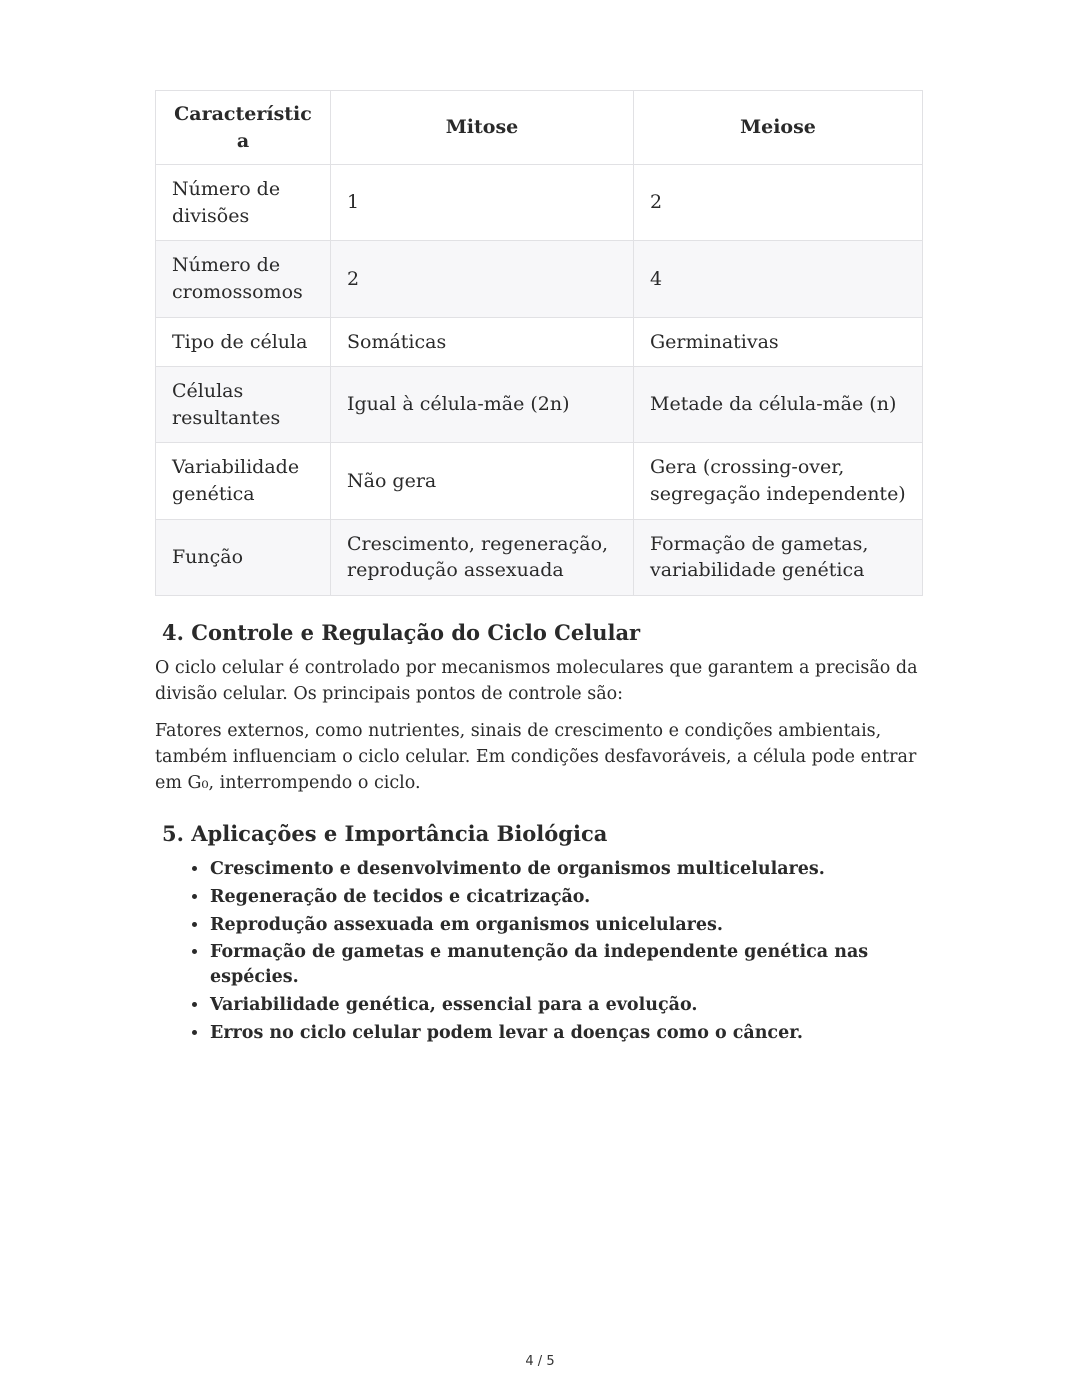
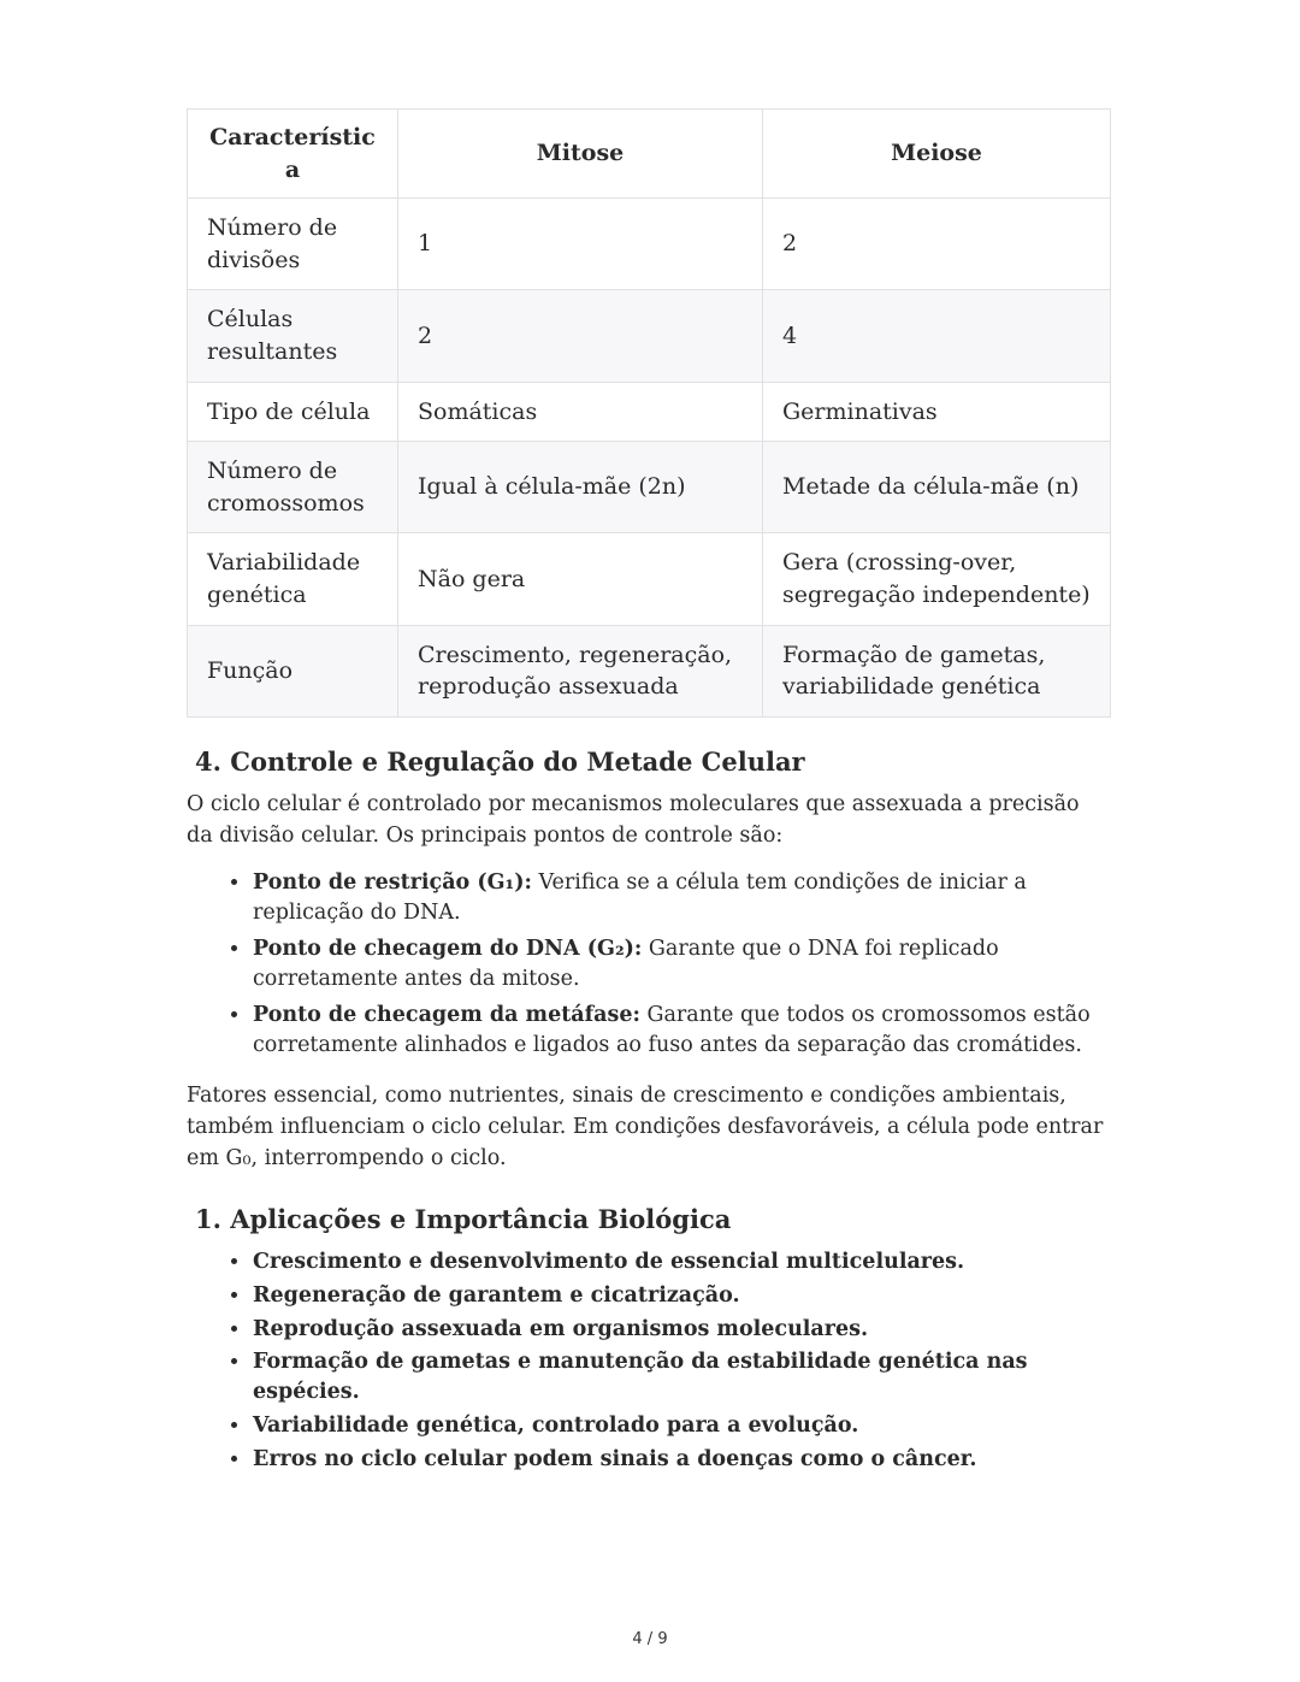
  Característica	Mitose	Meiose
  Número de divisões	1	2
- Número de cromossomos	2	4
+ Células resultantes	2	4
  Tipo de célula	Somáticas	Germinativas
- Células resultantes	Igual à célula-mãe (2n)	Metade da célula-mãe (n)
+ Número de cromossomos	Igual à célula-mãe (2n)	Metade da célula-mãe (n)
  Variabilidade genética	Não gera	Gera (crossing-over, segregação independente)
  Função	Crescimento, regeneração, reprodução assexuada	Formação de gametas, variabilidade genética
- 4. Controle e Regulação do Ciclo Celular
+ 4. Controle e Regulação do Metade Celular
- O ciclo celular é controlado por mecanismos moleculares que garantem a precisão da divisão celular. Os principais pontos de controle são:
+ O ciclo celular é controlado por mecanismos moleculares que assexuada a precisão da divisão celular. Os principais pontos de controle são:
+ Ponto de restrição (G₁): Verifica se a célula tem condições de iniciar a replicação do DNA.
+ Ponto de checagem do DNA (G₂): Garante que o DNA foi replicado corretamente antes da mitose.
+ Ponto de checagem da metáfase: Garante que todos os cromossomos estão corretamente alinhados e ligados ao fuso antes da separação das cromátides.
- Fatores externos, como nutrientes, sinais de crescimento e condições ambientais, também influenciam o ciclo celular. Em condições desfavoráveis, a célula pode entrar em G₀, interrompendo o ciclo.
+ Fatores essencial, como nutrientes, sinais de crescimento e condições ambientais, também influenciam o ciclo celular. Em condições desfavoráveis, a célula pode entrar em G₀, interrompendo o ciclo.
- 5. Aplicações e Importância Biológica
+ 1. Aplicações e Importância Biológica
- Crescimento e desenvolvimento de organismos multicelulares.
+ Crescimento e desenvolvimento de essencial multicelulares.
- Regeneração de tecidos e cicatrização.
+ Regeneração de garantem e cicatrização.
- Reprodução assexuada em organismos unicelulares.
+ Reprodução assexuada em organismos moleculares.
- Formação de gametas e manutenção da independente genética nas espécies.
+ Formação de gametas e manutenção da estabilidade genética nas espécies.
- Variabilidade genética, essencial para a evolução.
+ Variabilidade genética, controlado para a evolução.
- Erros no ciclo celular podem levar a doenças como o câncer.
+ Erros no ciclo celular podem sinais a doenças como o câncer.
- 4 / 5
+ 4 / 9
